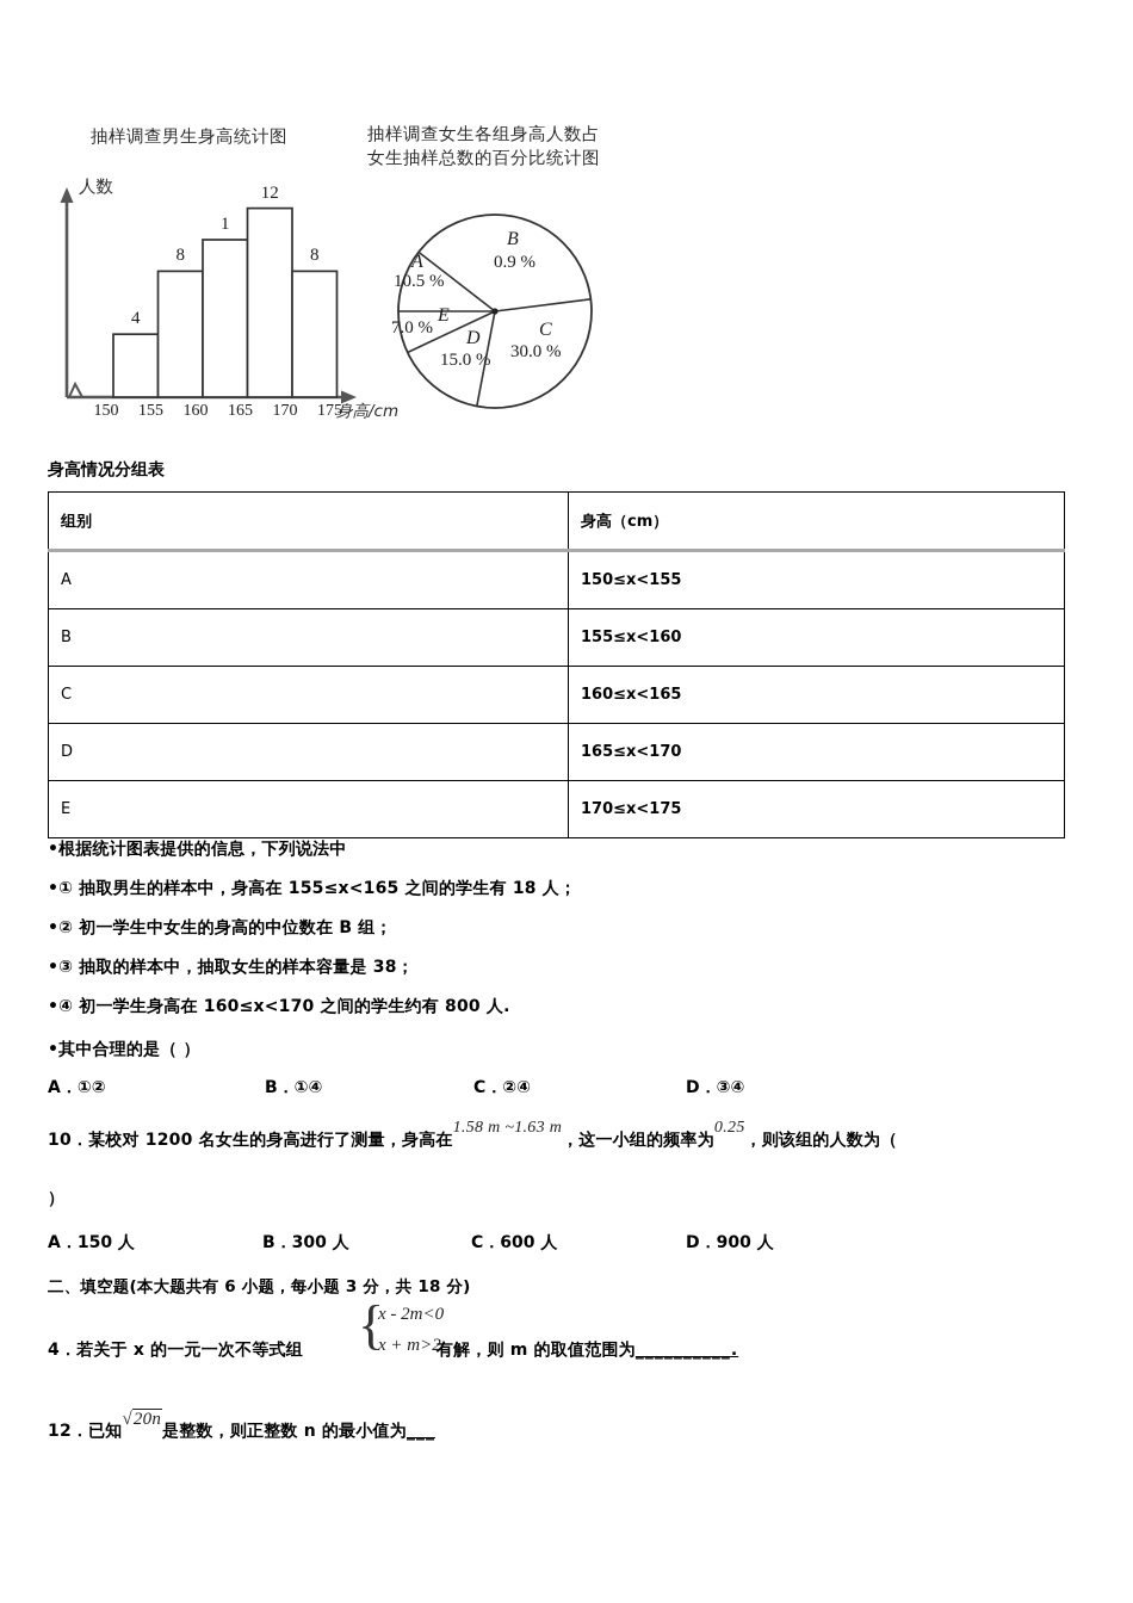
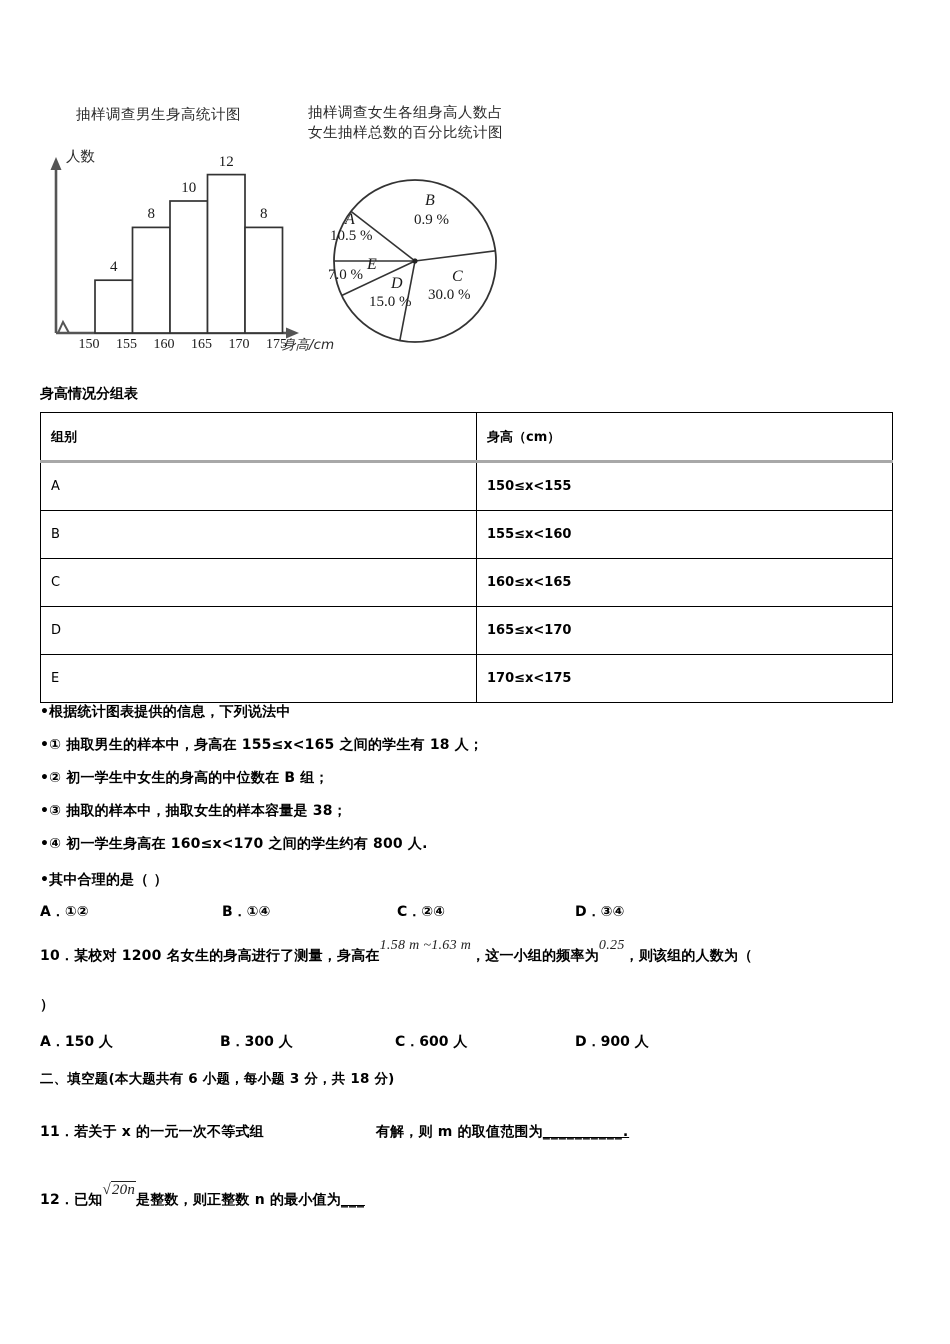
  抽样调查男生身高统计图
  抽样调查女生各组身高人数占
  女生抽样总数的百分比统计图
  人数
  身高/cm
  4
  8
- 1
+ 10
  12
  8
  150
  155
  160
  165
  170
  175
  A
  10.5 %
  B
  0.9 %
  C
  30.0 %
  D
  15.0 %
  E
  7.0 %
  身高情况分组表
  组别	身高（cm）
  A	150≤x<155
  B	155≤x<160
  C	160≤x<165
  D	165≤x<170
  E	170≤x<175
  •根据统计图表提供的信息，下列说法中
  •① 抽取男生的样本中，身高在 155≤x<165 之间的学生有 18 人；
  •② 初一学生中女生的身高的中位数在 B 组；
  •③ 抽取的样本中，抽取女生的样本容量是 38；
  •④ 初一学生身高在 160≤x<170 之间的学生约有 800 人.
  •其中合理的是（ ）
  A．①② B．①④ C．②④ D．③④
  10．某校对 1200 名女生的身高进行了测量，身高在1.58 m ~1.63 m，这一小组的频率为0.25，则该组的人数为（
  ）
  A．150 人 B．300 人 C．600 人 D．900 人
  二、填空题(本大题共有 6 小题，每小题 3 分，共 18 分)
- 4．若关于 x 的一元一次不等式组 有解，则 m 的取值范围为__________.
+ 11．若关于 x 的一元一次不等式组 有解，则 m 的取值范围为__________.
- {
- x - 2m<0
- x + m>2
  12．已知√20n是整数，则正整数 n 的最小值为___
